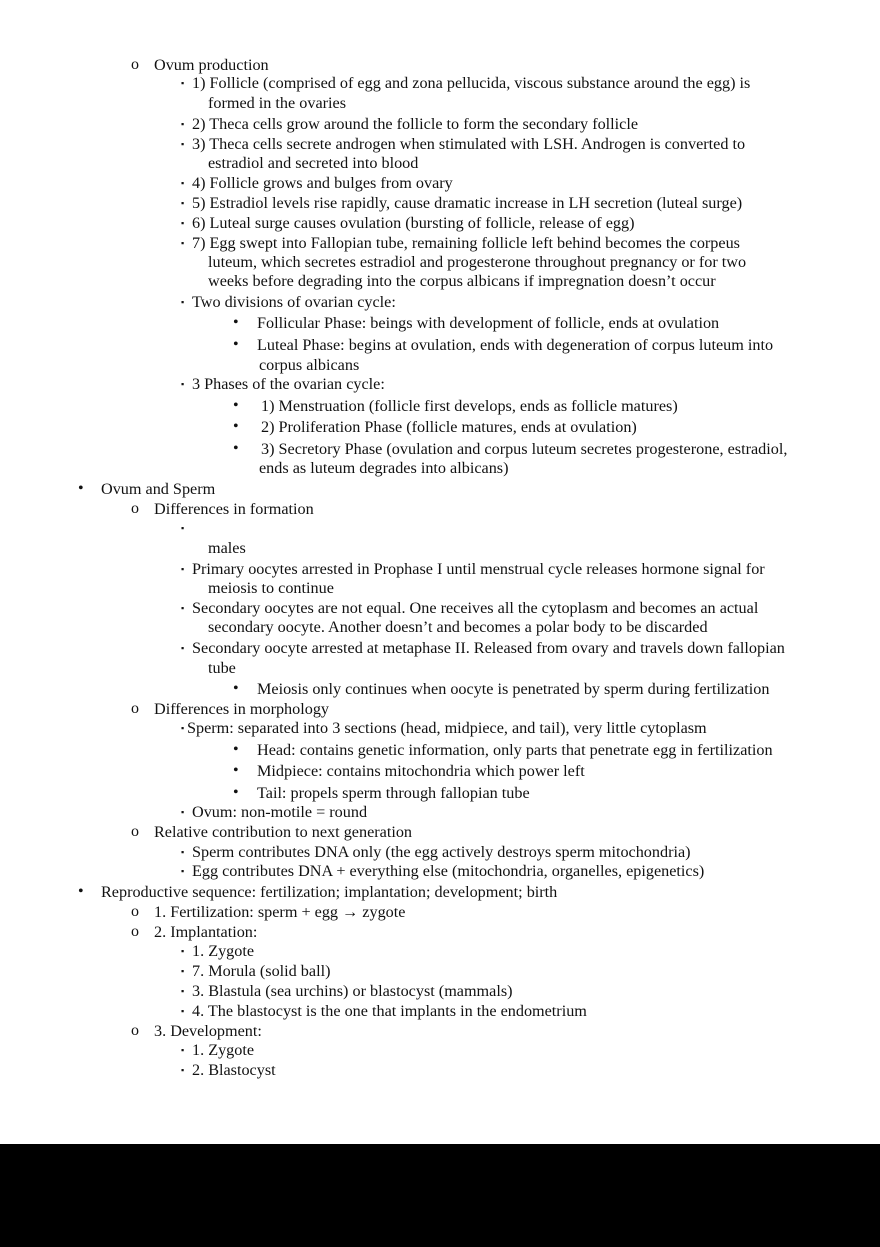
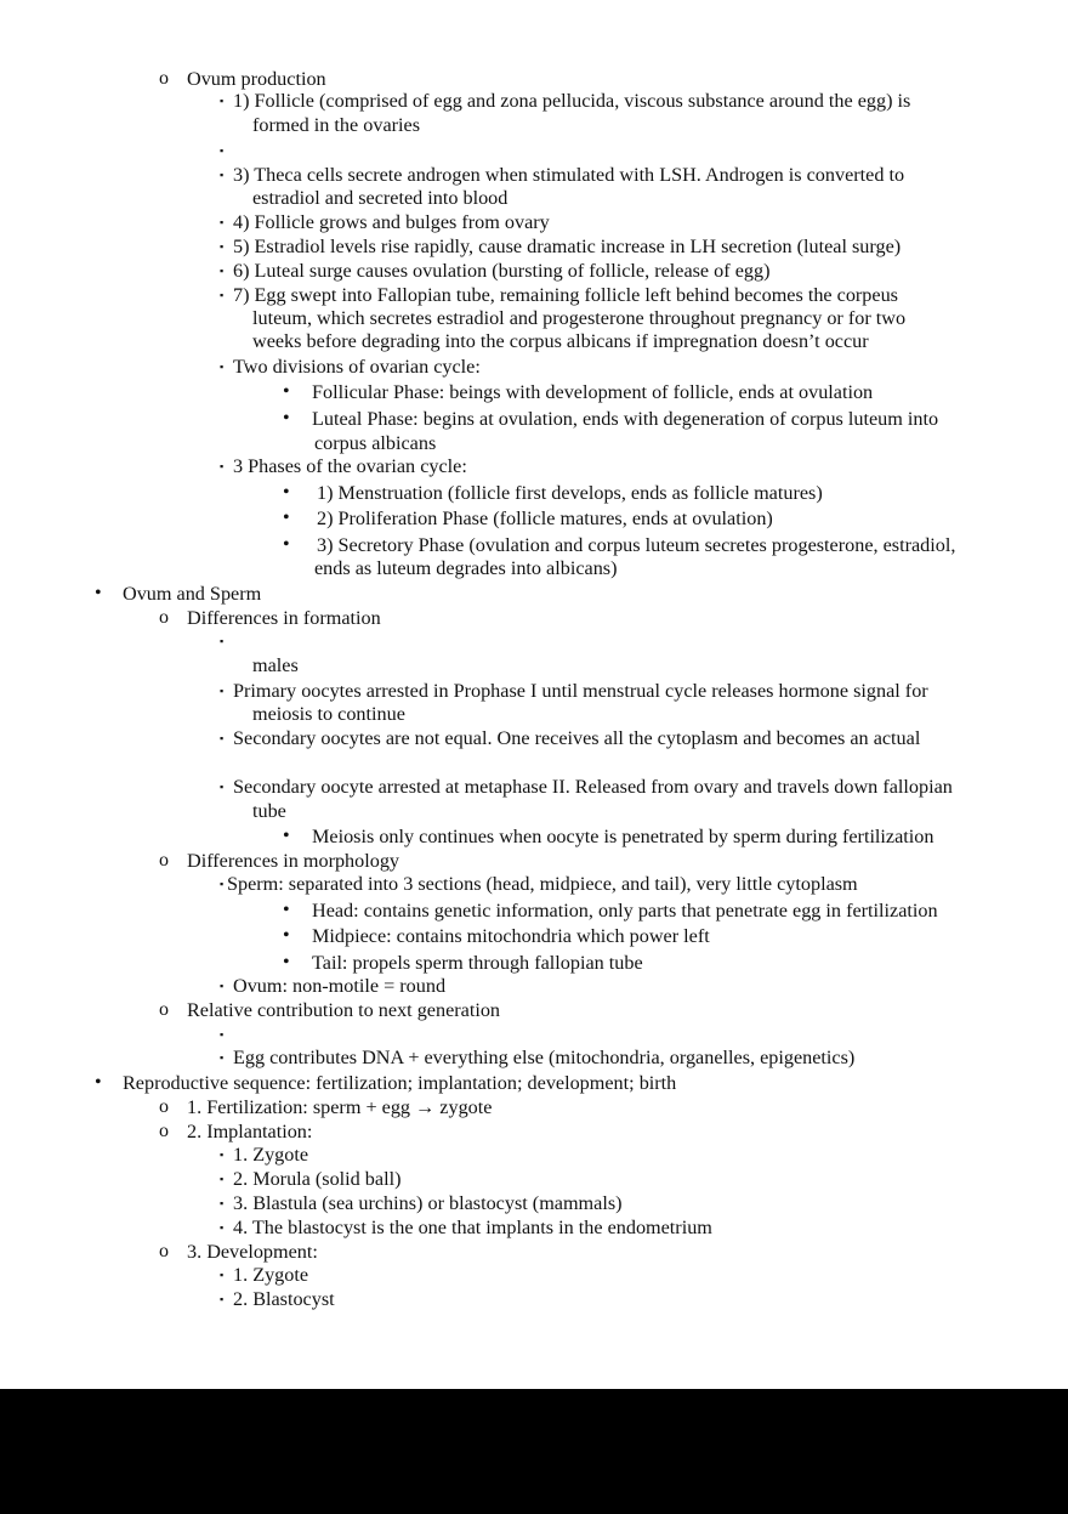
  o
  Ovum production
  ▪
  1) Follicle (comprised of egg and zona pellucida, viscous substance around the egg) is
  formed in the ovaries
  ▪
- 2) Theca cells grow around the follicle to form the secondary follicle
  ▪
  3) Theca cells secrete androgen when stimulated with LSH. Androgen is converted to
  estradiol and secreted into blood
  ▪
  4) Follicle grows and bulges from ovary
  ▪
  5) Estradiol levels rise rapidly, cause dramatic increase in LH secretion (luteal surge)
  ▪
  6) Luteal surge causes ovulation (bursting of follicle, release of egg)
  ▪
  7) Egg swept into Fallopian tube, remaining follicle left behind becomes the corpeus
  luteum, which secretes estradiol and progesterone throughout pregnancy or for two
  weeks before degrading into the corpus albicans if impregnation doesn’t occur
  ▪
  Two divisions of ovarian cycle:
  •
  Follicular Phase: beings with development of follicle, ends at ovulation
  •
  Luteal Phase: begins at ovulation, ends with degeneration of corpus luteum into
  corpus albicans
  ▪
  3 Phases of the ovarian cycle:
  •
  1) Menstruation (follicle first develops, ends as follicle matures)
  •
  2) Proliferation Phase (follicle matures, ends at ovulation)
  •
  3) Secretory Phase (ovulation and corpus luteum secretes progesterone, estradiol,
  ends as luteum degrades into albicans)
  •
  Ovum and Sperm
  o
  Differences in formation
  ▪
  males
  ▪
  Primary oocytes arrested in Prophase I until menstrual cycle releases hormone signal for
  meiosis to continue
  ▪
  Secondary oocytes are not equal. One receives all the cytoplasm and becomes an actual
- secondary oocyte. Another doesn’t and becomes a polar body to be discarded
  ▪
  Secondary oocyte arrested at metaphase II. Released from ovary and travels down fallopian
  tube
  •
  Meiosis only continues when oocyte is penetrated by sperm during fertilization
  o
  Differences in morphology
  ▪
  Sperm: separated into 3 sections (head, midpiece, and tail), very little cytoplasm
  •
  Head: contains genetic information, only parts that penetrate egg in fertilization
  •
  Midpiece: contains mitochondria which power left
  •
  Tail: propels sperm through fallopian tube
  ▪
  Ovum: non-motile = round
  o
  Relative contribution to next generation
  ▪
- Sperm contributes DNA only (the egg actively destroys sperm mitochondria)
  ▪
  Egg contributes DNA + everything else (mitochondria, organelles, epigenetics)
  •
  Reproductive sequence: fertilization; implantation; development; birth
  o
  1. Fertilization: sperm + egg → zygote
  o
  2. Implantation:
  ▪
  1. Zygote
  ▪
- 7. Morula (solid ball)
+ 2. Morula (solid ball)
  ▪
  3. Blastula (sea urchins) or blastocyst (mammals)
  ▪
  4. The blastocyst is the one that implants in the endometrium
  o
  3. Development:
  ▪
  1. Zygote
  ▪
  2. Blastocyst
